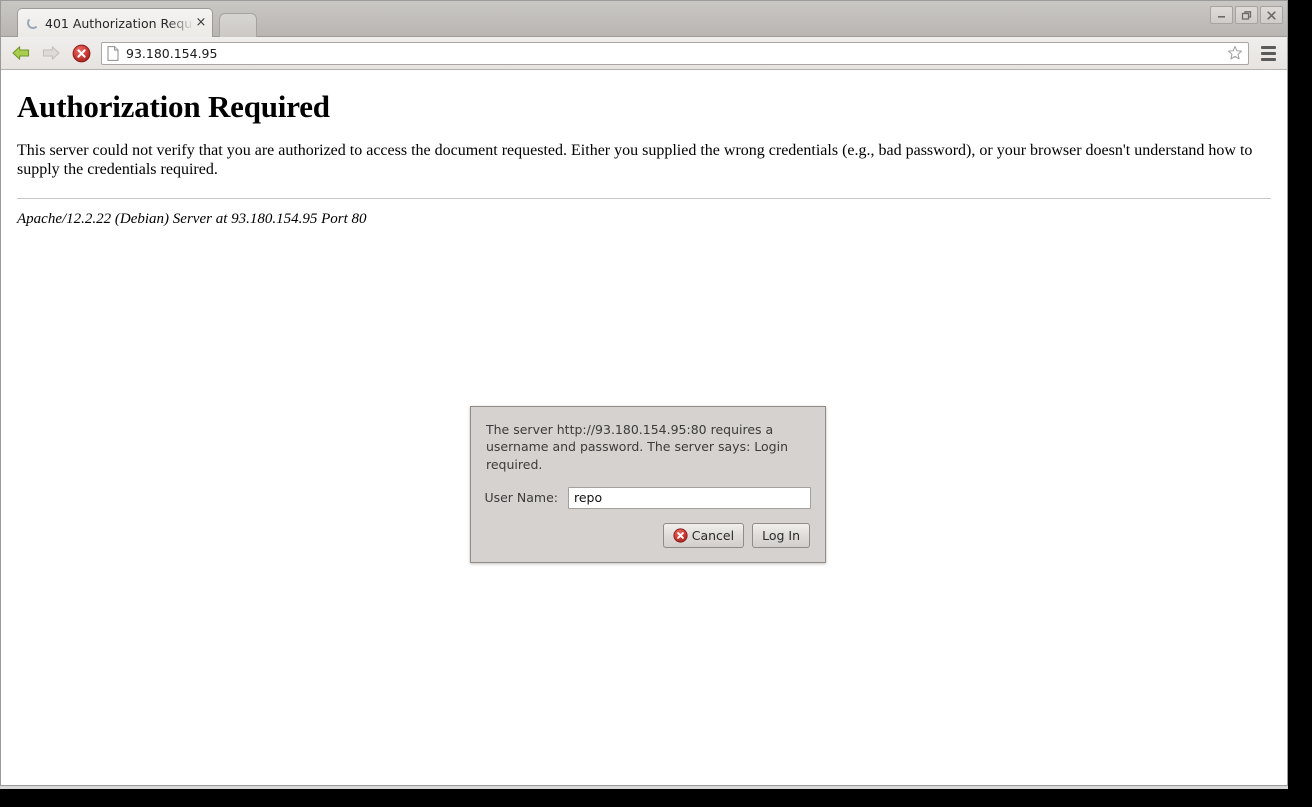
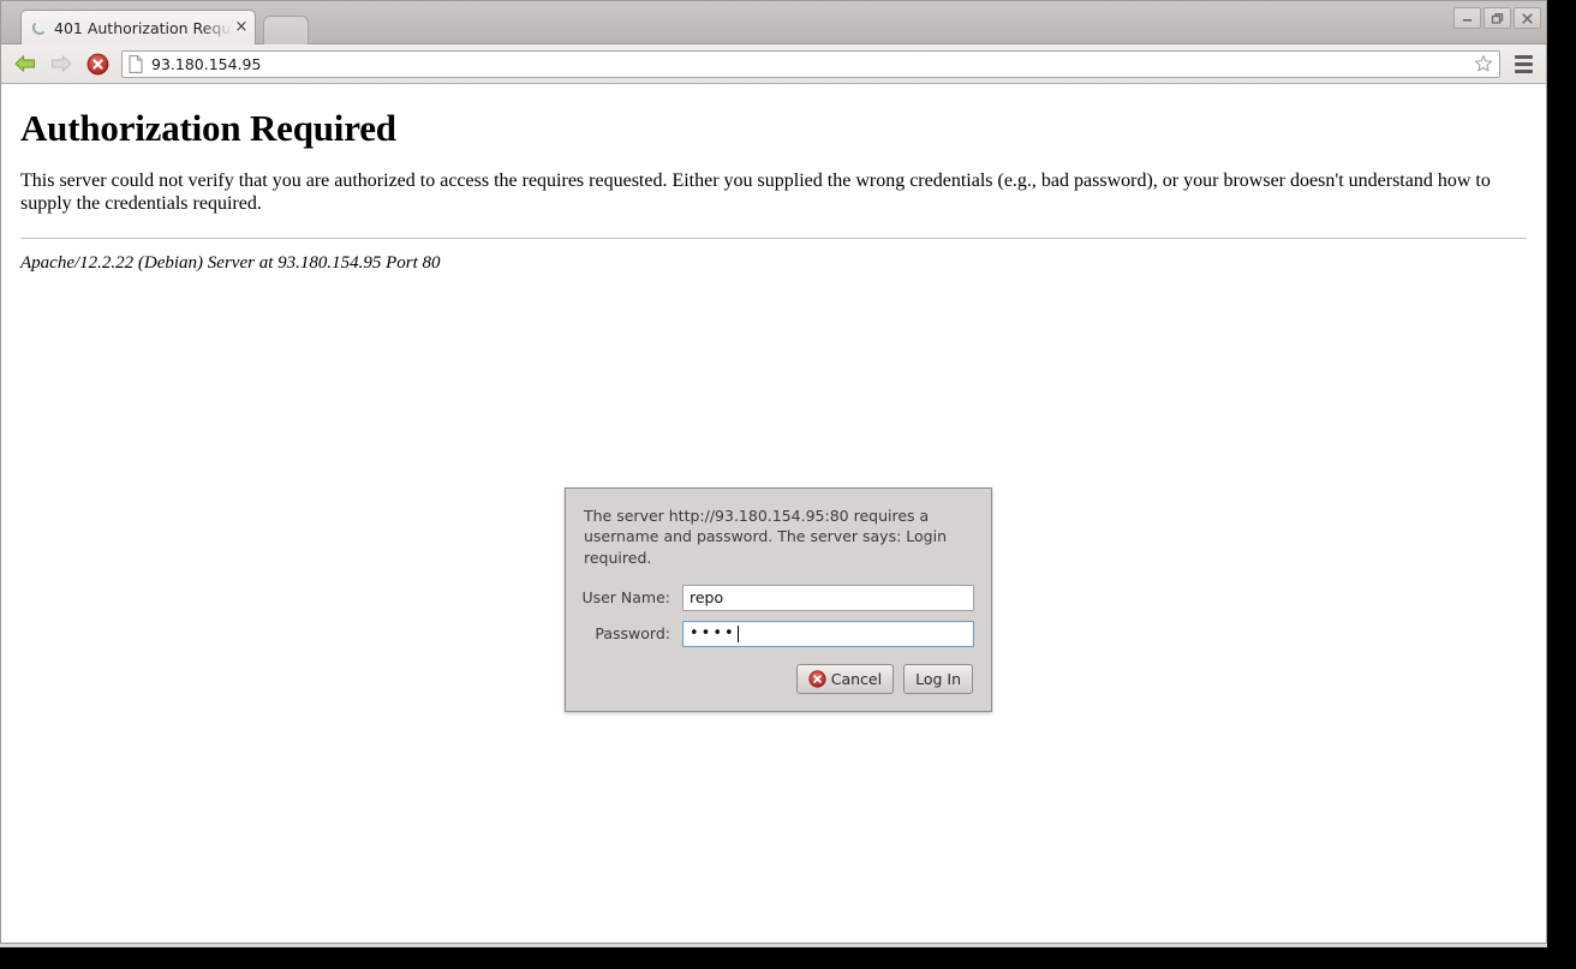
  401 Authorization Requi
  ×
  93.180.154.95
  Authorization Required
- This server could not verify that you are authorized to access the document requested. Either you supplied the wrong credentials (e.g., bad password), or your browser doesn't understand how to supply the credentials required.
+ This server could not verify that you are authorized to access the requires requested. Either you supplied the wrong credentials (e.g., bad password), or your browser doesn't understand how to supply the credentials required.
  Apache/12.2.22 (Debian) Server at 93.180.154.95 Port 80
  The server http://93.180.154.95:80 requires a username and password. The server says: Login required.
  User Name:
  repo
+ Password:
+ ••••
  Cancel
  Log In
